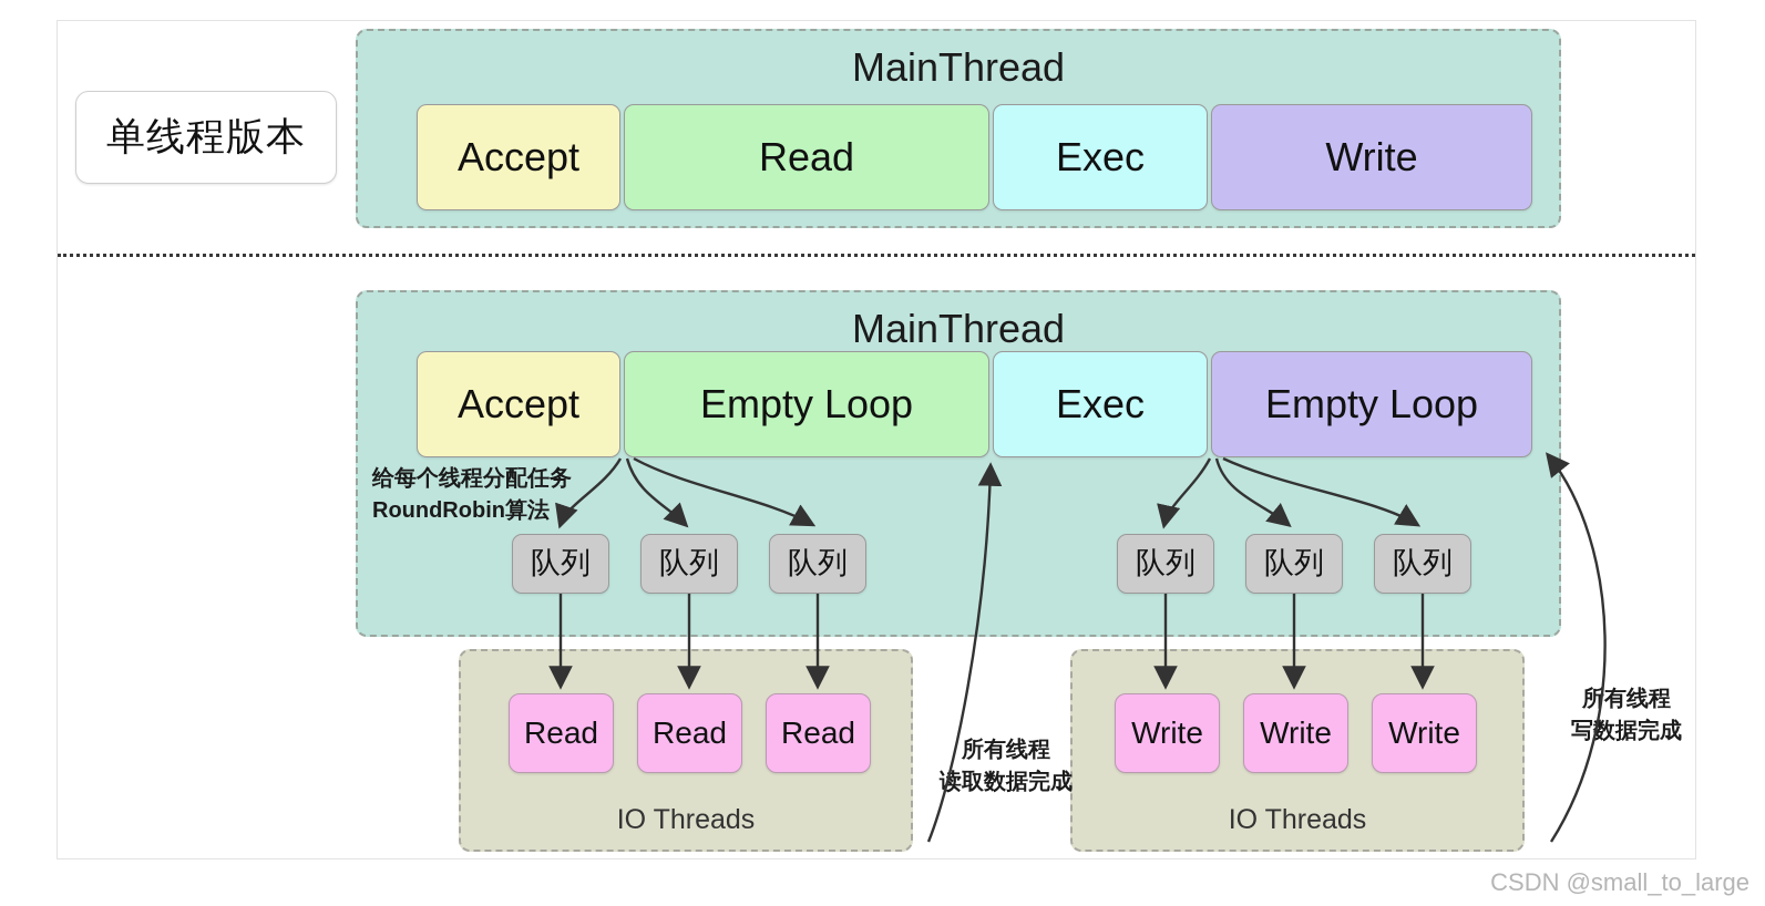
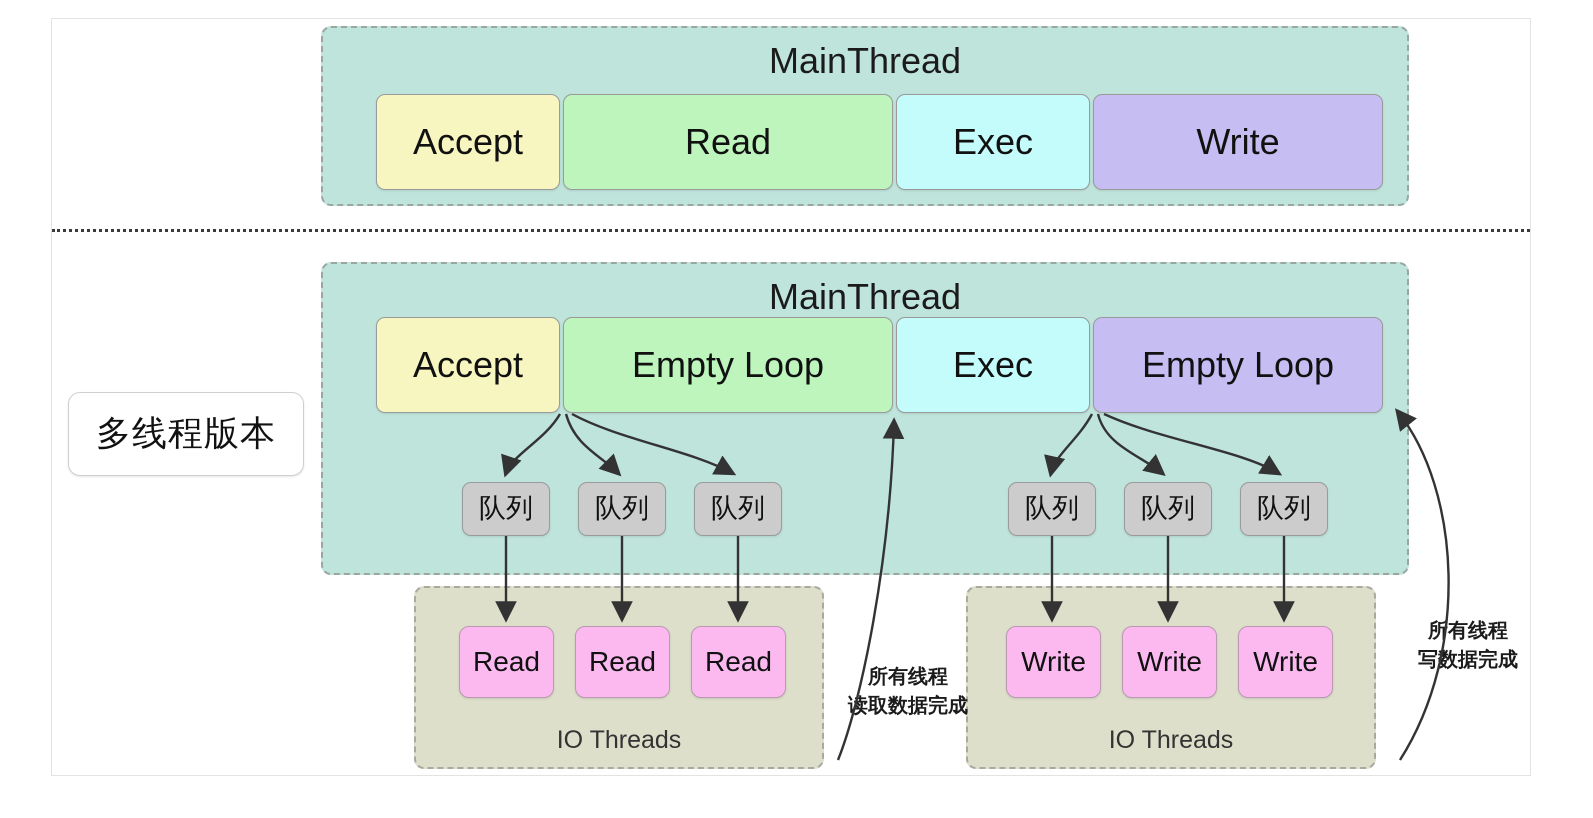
- 单线程版本
  MainThread
  Accept
  Read
  Exec
  Write
+ 多线程版本
  MainThread
  Accept
  Empty Loop
  Exec
  Empty Loop
  队列
  队列
  队列
  队列
  队列
  队列
  IO Threads
  Read
  Read
  Read
  IO Threads
  Write
  Write
  Write
- 给每个线程分配任务
- RoundRobin算法
  所有线程
  读取数据完成
  所有线程
  写数据完成
- CSDN @small_to_large
